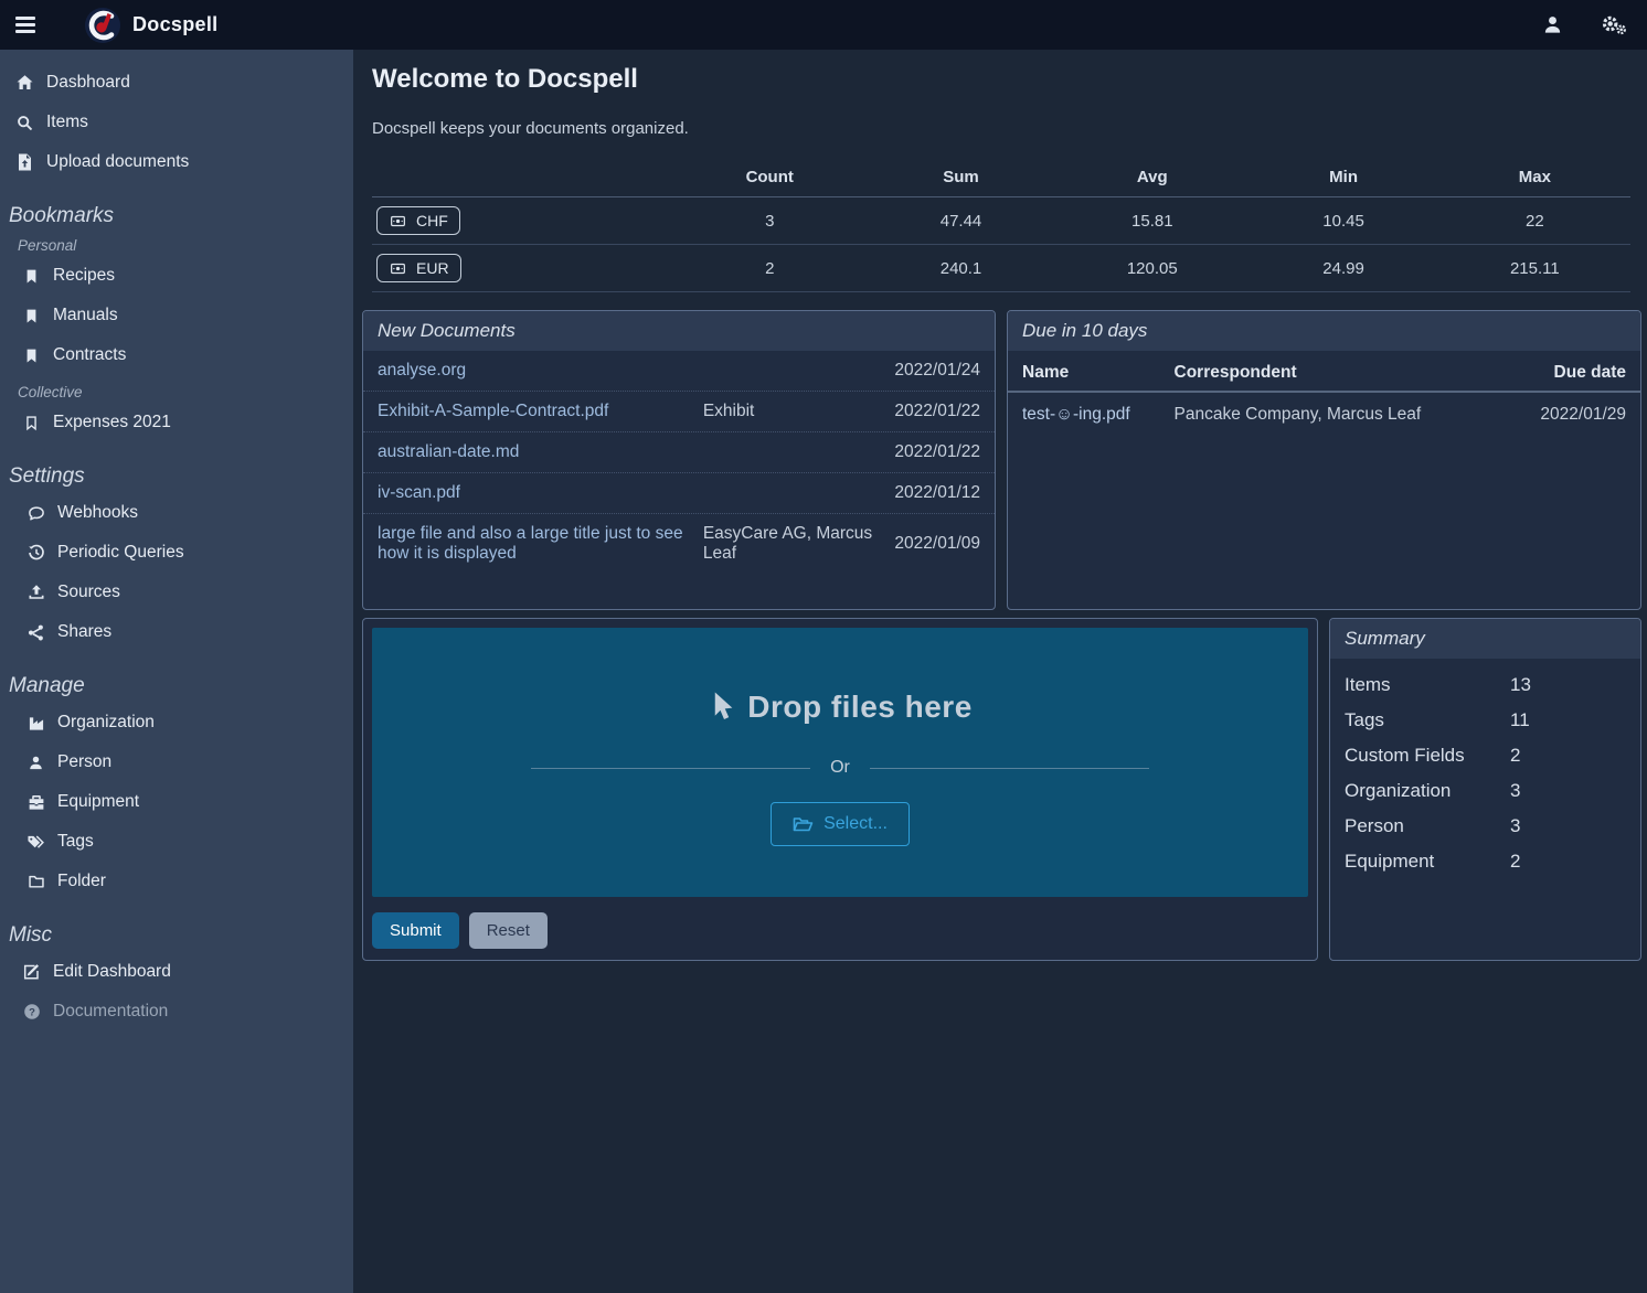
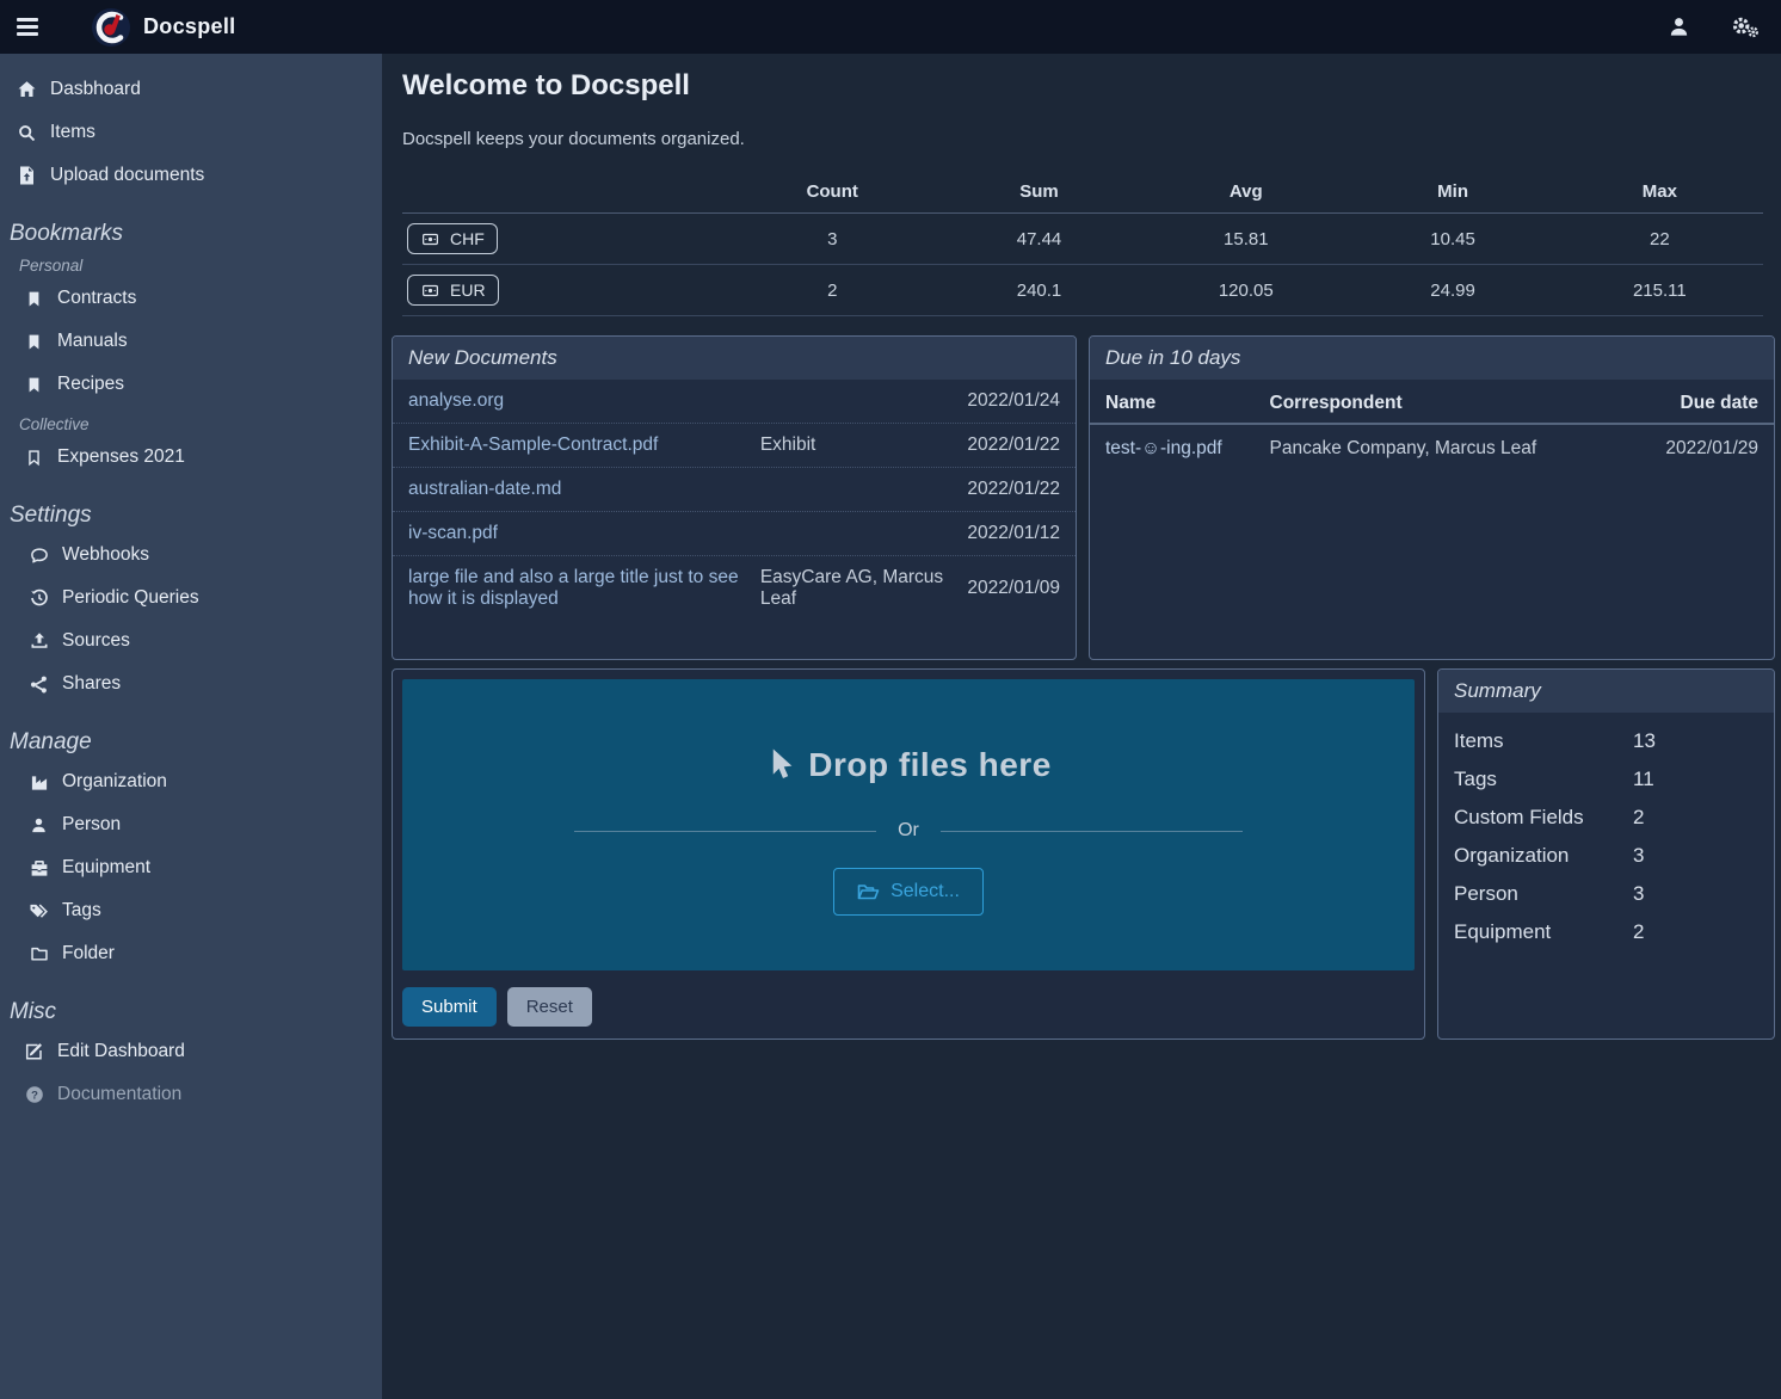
  Docspell
  Dasbhoard
  Items
  Upload documents
  Bookmarks
  Personal
- Recipes
+ Contracts
  Manuals
- Contracts
+ Recipes
  Collective
  Expenses 2021
  Settings
  Webhooks
  Periodic Queries
  Sources
  Shares
  Manage
  Organization
  Person
  Equipment
  Tags
  Folder
  Misc
  Edit Dashboard
  ?
  Documentation
  Welcome to Docspell
  Docspell keeps your documents organized.
  	Count	Sum	Avg	Min	Max
  CHF	3	47.44	15.81	10.45	22
  EUR	2	240.1	120.05	24.99	215.11
  New Documents
  analyse.org
  2022/01/24
  Exhibit-A-Sample-Contract.pdf
  Exhibit
  2022/01/22
  australian-date.md
  2022/01/22
  iv-scan.pdf
  2022/01/12
  large file and also a large title just to see how it is displayed
  EasyCare AG, Marcus Leaf
  2022/01/09
  Due in 10 days
  Name	Correspondent	Due date
  test-☺-ing.pdf	Pancake Company, Marcus Leaf	2022/01/29
  Drop files here
  Or
  Select...
  Submit
  Reset
  Summary
  Items
  13
  Tags
  11
  Custom Fields
  2
  Organization
  3
  Person
  3
  Equipment
  2
